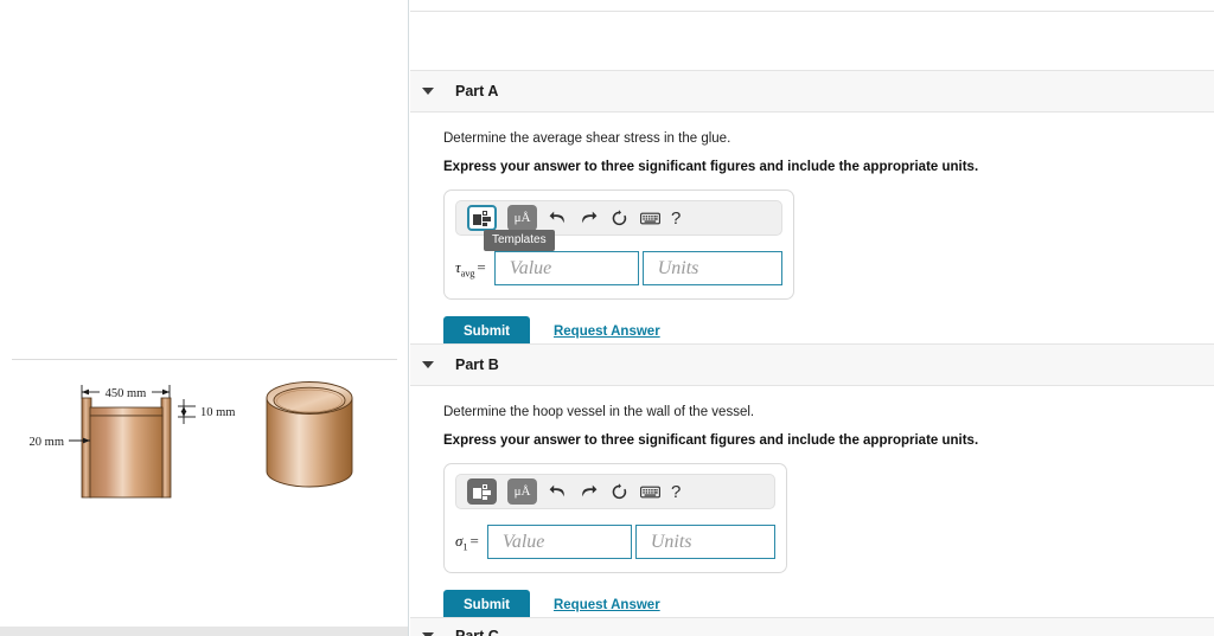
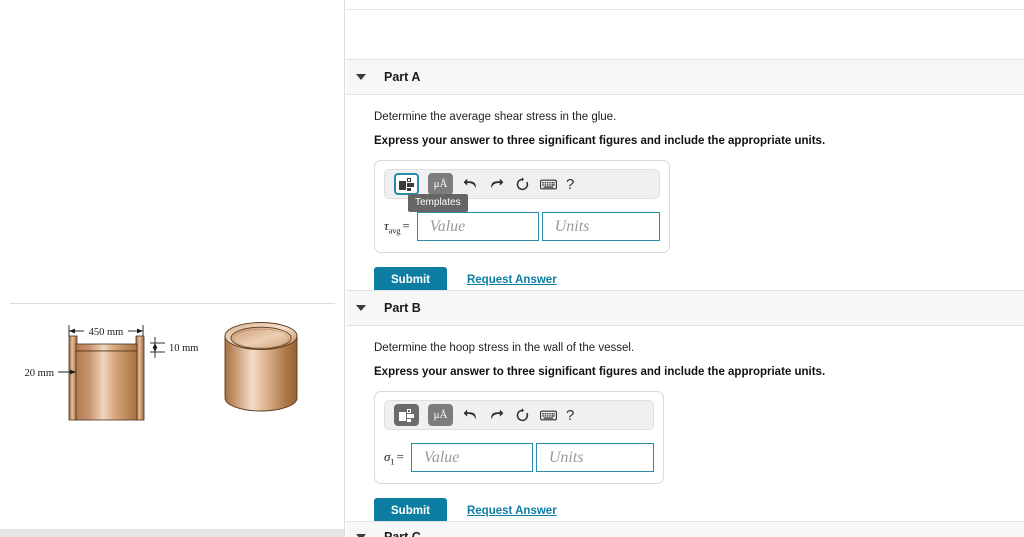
  450 mm
  10 mm
  20 mm
  Part A
  Determine the average shear stress in the glue.
  Express your answer to three significant figures and include the appropriate units.
  Templates
  μÅ
  ?
  τavg=
  Value
  Units
  Submit
  Request Answer
  Part B
- Determine the hoop vessel in the wall of the vessel.
+ Determine the hoop stress in the wall of the vessel.
  Express your answer to three significant figures and include the appropriate units.
  μÅ
  ?
  σ1=
  Value
  Units
  Submit
  Request Answer
